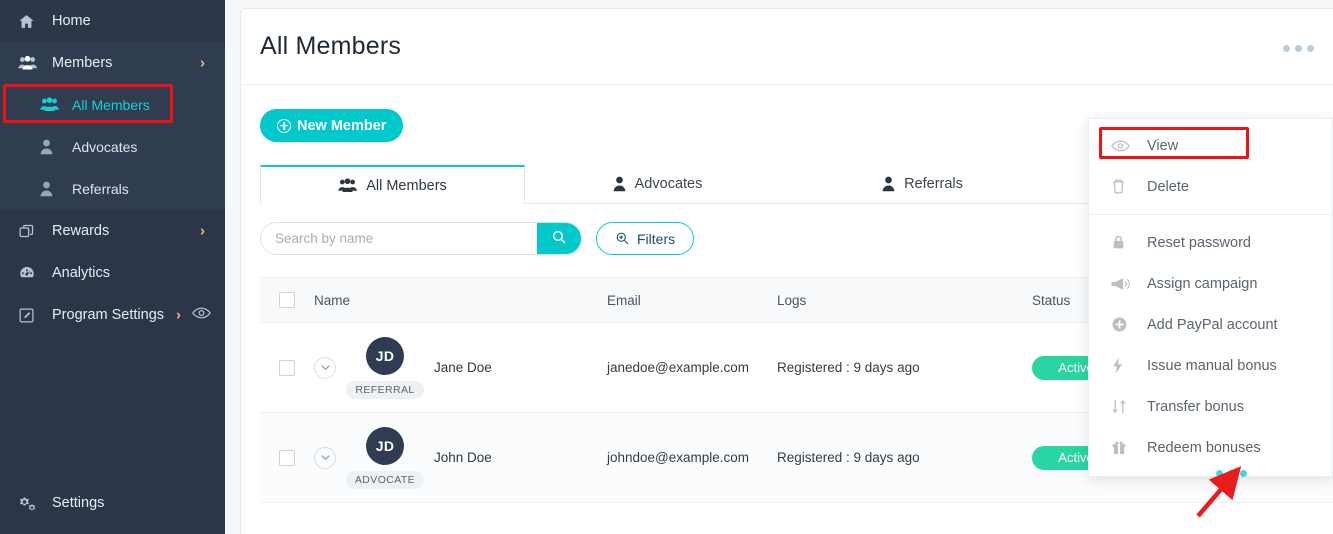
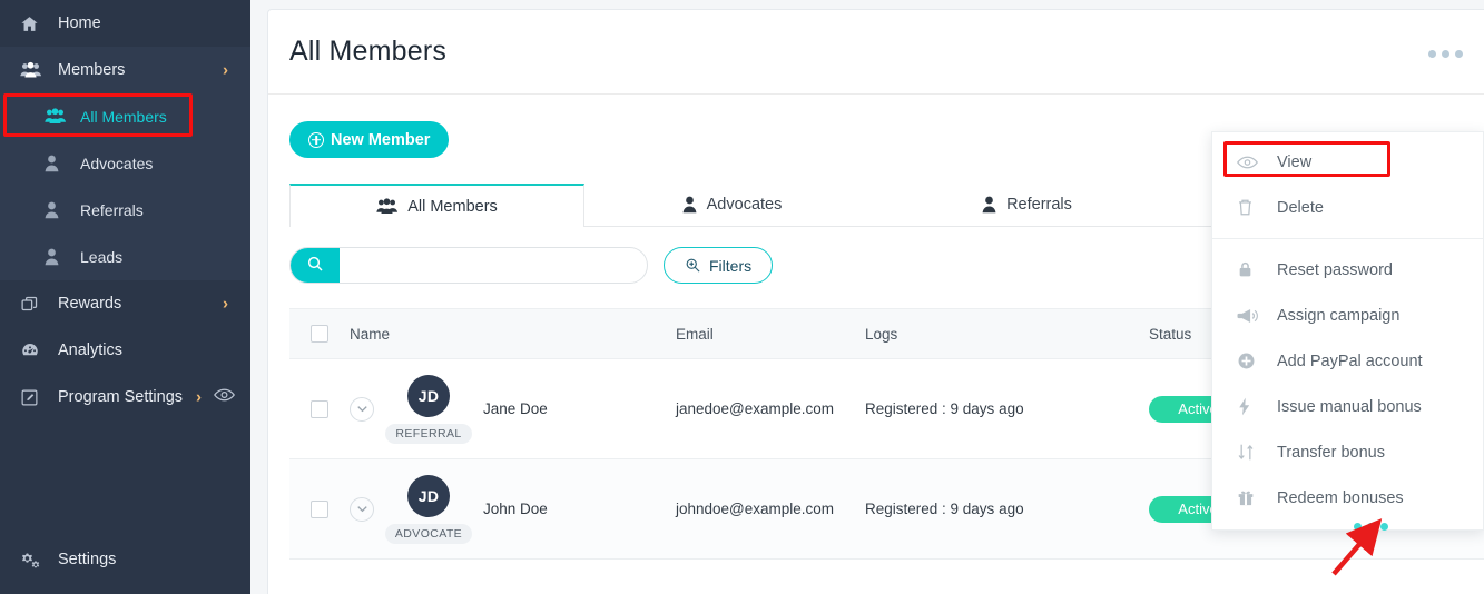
  Home
  Members
  ›
  All Members
  Advocates
  Referrals
+ Leads
  Rewards
  ›
  Analytics
  Program Settings
  ›
  Settings
  All Members
  New Member
  All Members
  Advocates
  Referrals
- Search by name
  Filters
  Name
  Email
  Logs
  Status
  JD
  REFERRAL
  Jane Doe
  janedoe@example.com
  Registered : 9 days ago
  Activ
  JD
  ADVOCATE
  John Doe
  johndoe@example.com
  Registered : 9 days ago
  Activ
  View
  Delete
  Reset password
  Assign campaign
  Add PayPal account
  Issue manual bonus
  Transfer bonus
  Redeem bonuses
